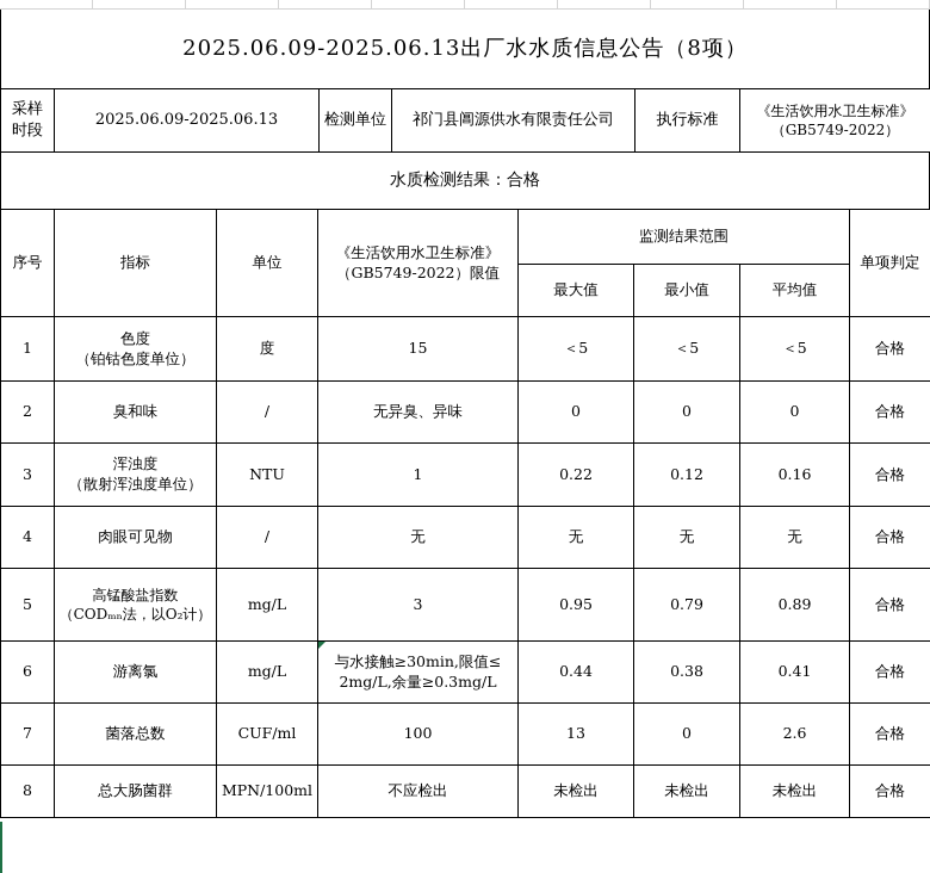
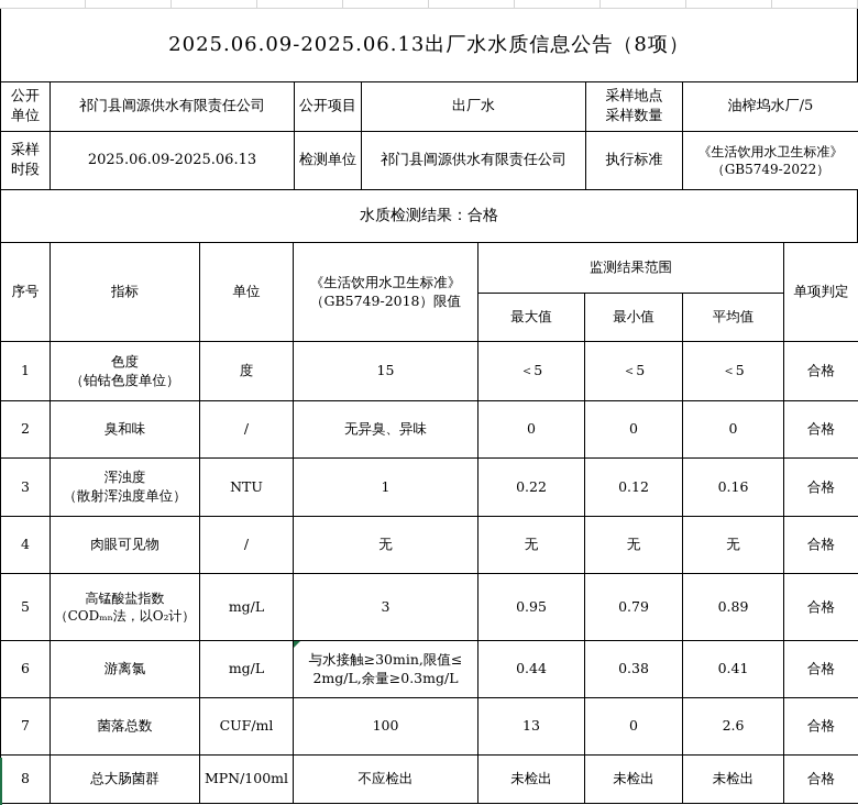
  2025.06.09-2025.06.13出厂水水质信息公告（8项）
+ 公开 单位	祁门县阊源供水有限责任公司	公开项目	出厂水	采样地点 采样数量	油榨坞水厂/5
  采样 时段	2025.06.09-2025.06.13	检测单位	祁门县阊源供水有限责任公司	执行标准	《生活饮用水卫生标准》 （GB5749-2022）
  水质检测结果：合格
- 序号	指标	单位	《生活饮用水卫生标准》 （GB5749-2022）限值	监测结果范围	单项判定
+ 序号	指标	单位	《生活饮用水卫生标准》 （GB5749-2018）限值	监测结果范围	单项判定
  最大值	最小值	平均值
  1	色度 （铂钴色度单位）	度	15	＜5	＜5	＜5	合格
  2	臭和味	/	无异臭、异味	0	0	0	合格
  3	浑浊度 （散射浑浊度单位）	NTU	1	0.22	0.12	0.16	合格
  4	肉眼可见物	/	无	无	无	无	合格
  5	高锰酸盐指数 （CODₘₙ法，以O₂计）	mg/L	3	0.95	0.79	0.89	合格
  6	游离氯	mg/L	与水接触≥30min,限值≤ 2mg/L,余量≥0.3mg/L	0.44	0.38	0.41	合格
  7	菌落总数	CUF/ml	100	13	0	2.6	合格
  8	总大肠菌群	MPN/100ml	不应检出	未检出	未检出	未检出	合格
